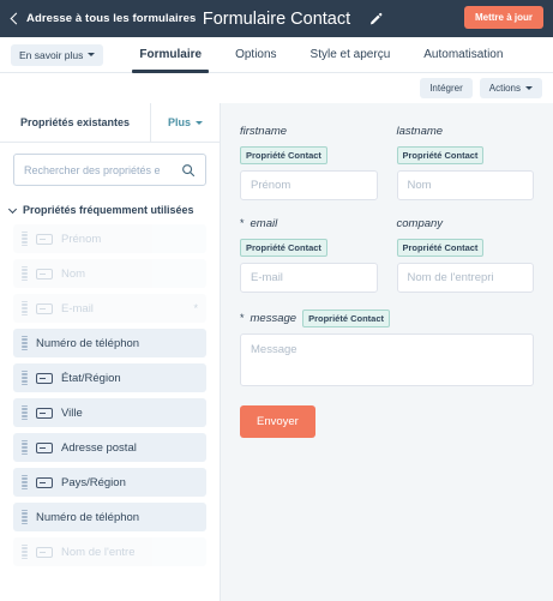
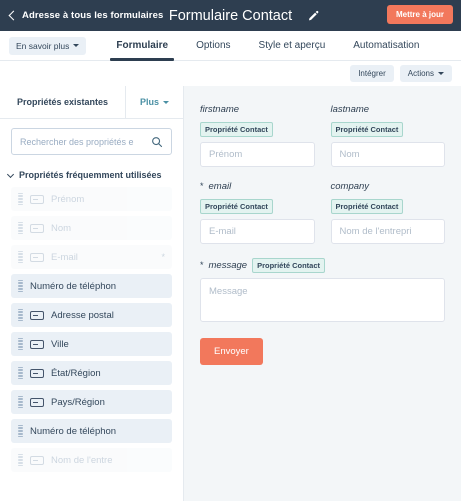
  Adresse à tous les formulaires
  Formulaire Contact
  Mettre à jour
  En savoir plus
  Formulaire
  Options
  Style et aperçu
  Automatisation
  Intégrer
  Actions
  Propriétés existantes
  Plus
  Rechercher des propriétés e
  Propriétés fréquemment utilisées
  Prénom
  Nom
  E-mail
  *
  Numéro de téléphon
- État/Région
+ Adresse postal
  Ville
- Adresse postal
+ État/Région
  Pays/Région
  Numéro de téléphon
  Nom de l'entre
  firstname
  Propriété Contact
  Prénom
  lastname
  Propriété Contact
  Nom
  *
  email
  Propriété Contact
  E-mail
  company
  Propriété Contact
  Nom de l'entrepri
  *
  message
  Propriété Contact
  Message
  Envoyer
